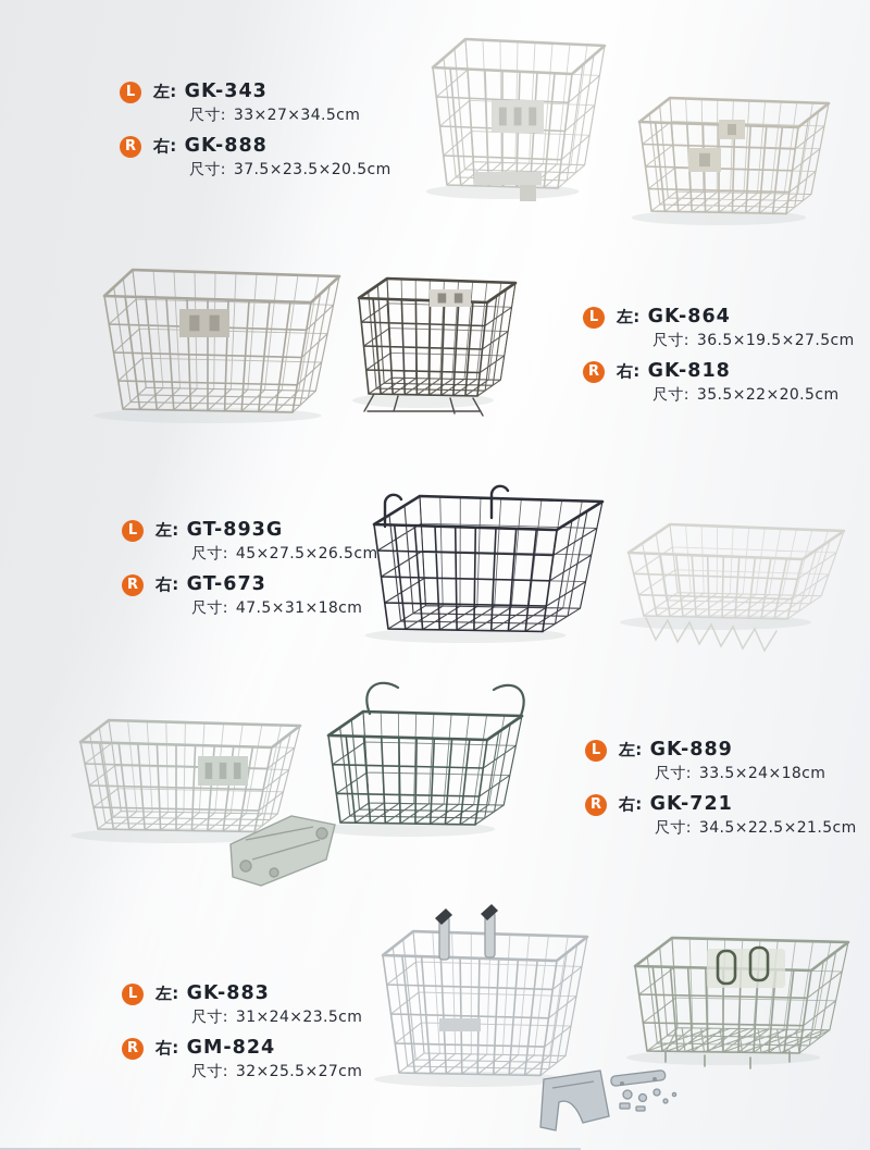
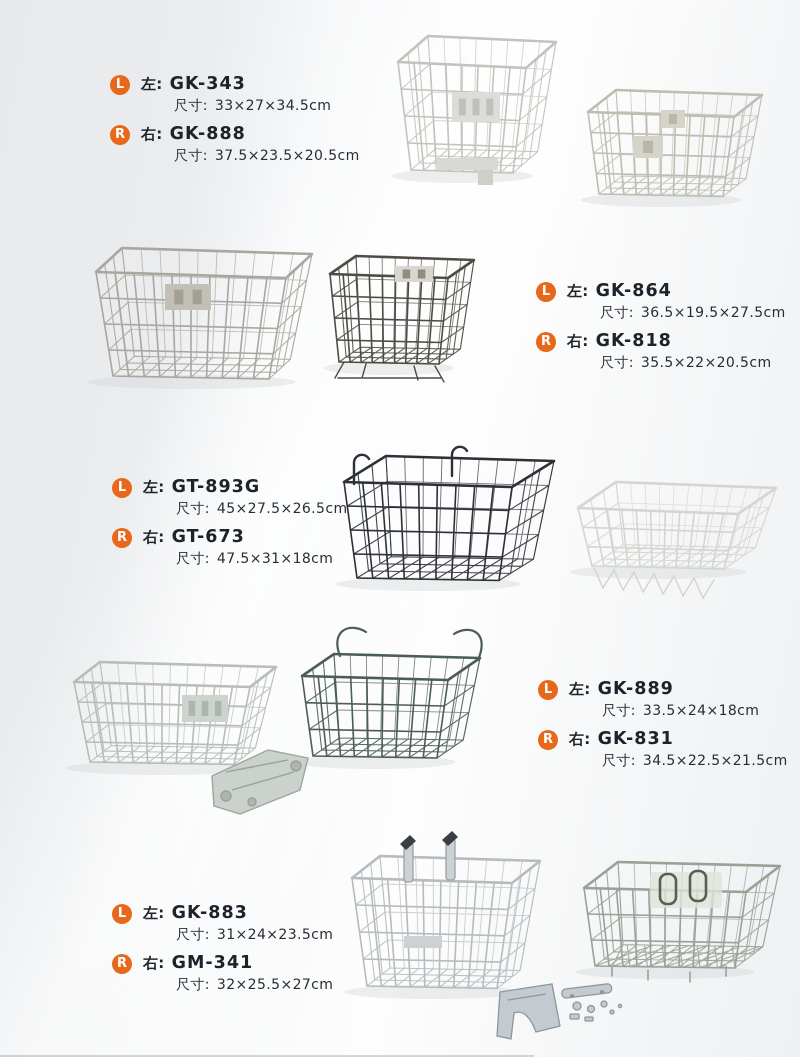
  L
  左: GK-343
  尺寸: 33×27×34.5cm
  R
  右: GK-888
  尺寸: 37.5×23.5×20.5cm
  L
  左: GK-864
  尺寸: 36.5×19.5×27.5cm
  R
  右: GK-818
  尺寸: 35.5×22×20.5cm
  L
  左: GT-893G
  尺寸: 45×27.5×26.5cm
  R
  右: GT-673
  尺寸: 47.5×31×18cm
  L
  左: GK-889
  尺寸: 33.5×24×18cm
  R
- 右: GK-721
+ 右: GK-831
  尺寸: 34.5×22.5×21.5cm
  L
  左: GK-883
  尺寸: 31×24×23.5cm
  R
- 右: GM-824
+ 右: GM-341
  尺寸: 32×25.5×27cm
